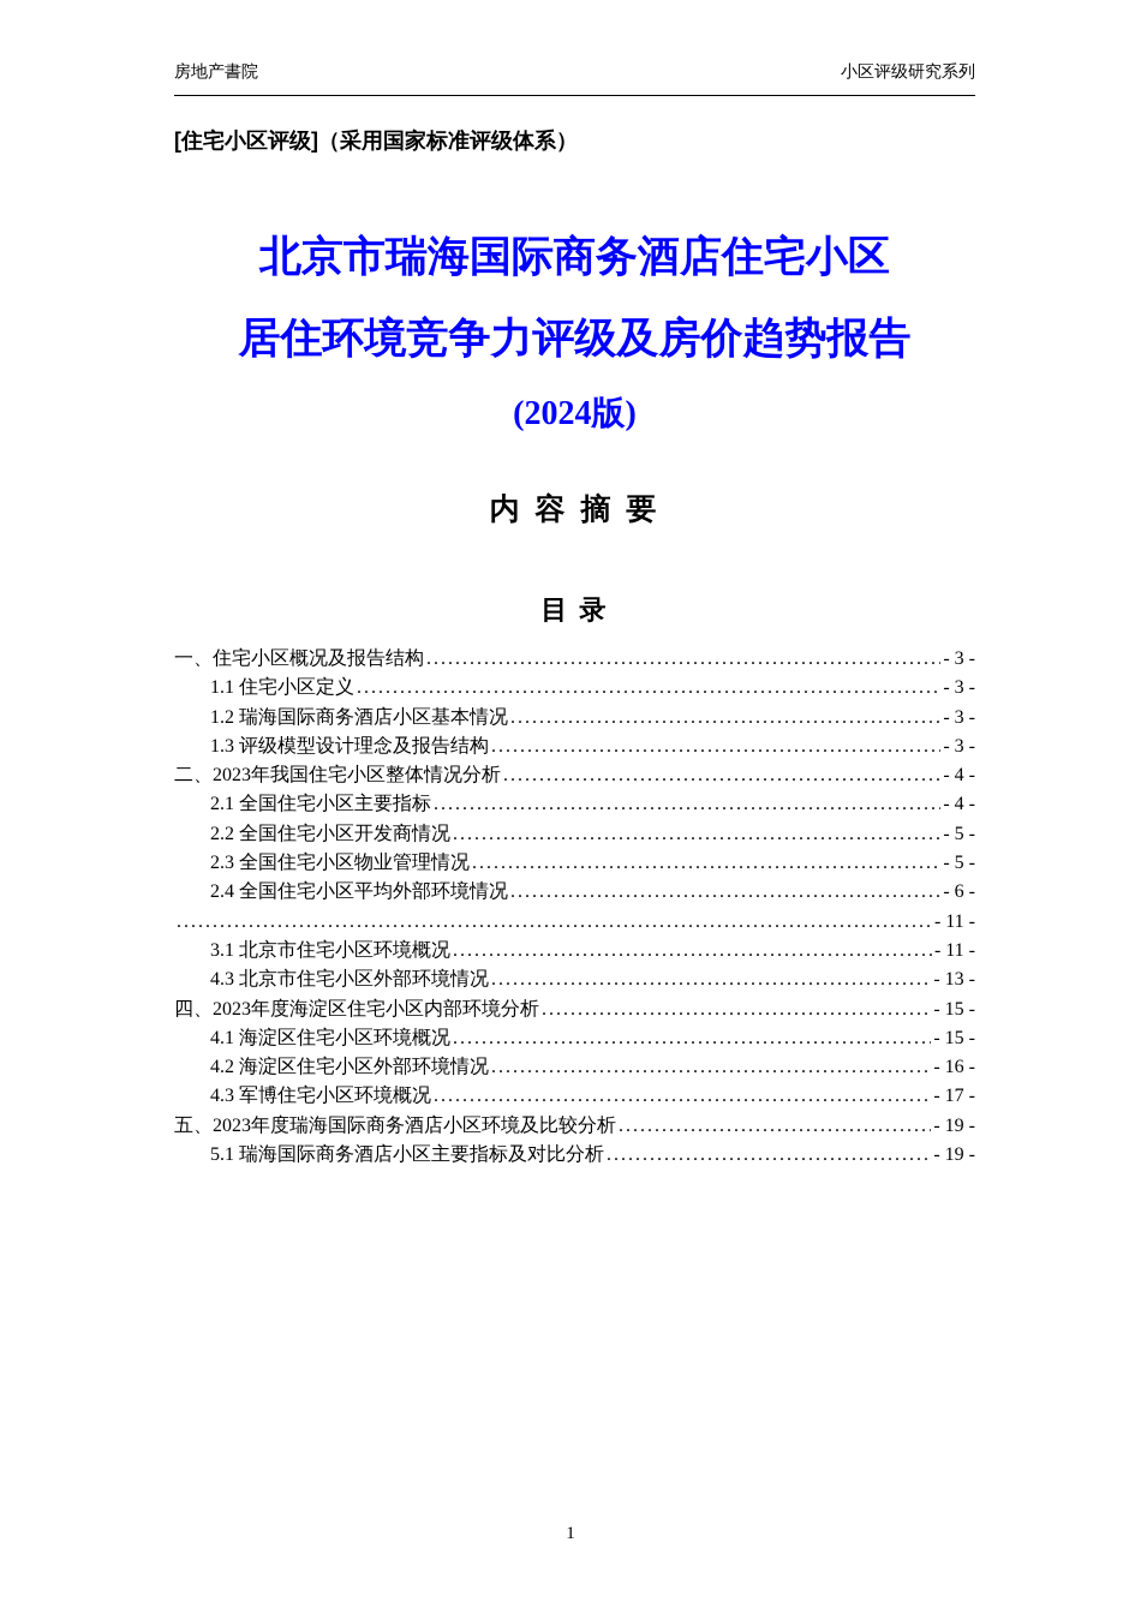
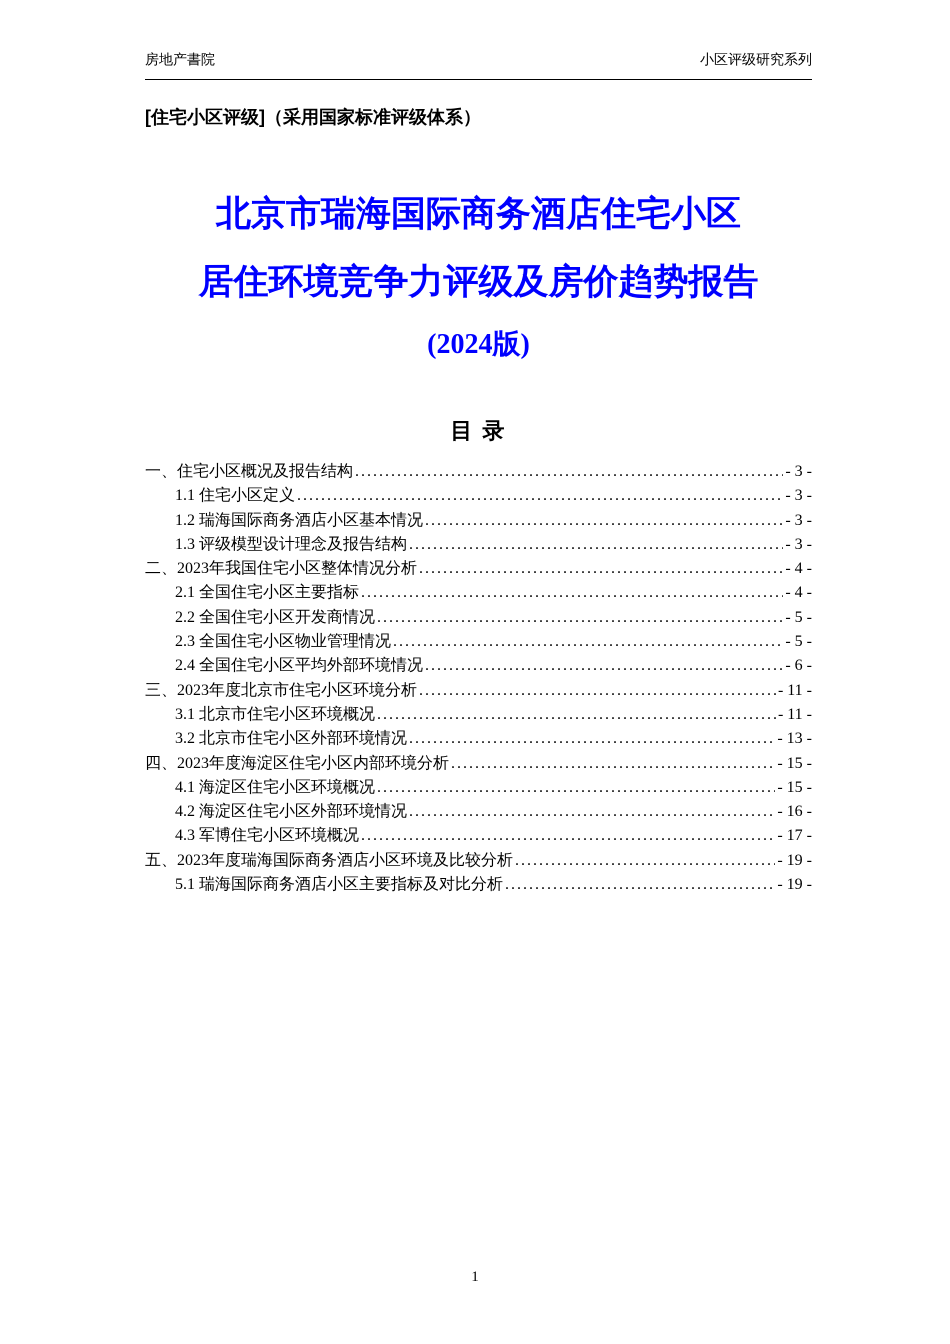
  房地产書院
  小区评级研究系列
  [住宅小区评级]（采用国家标准评级体系）
  北京市瑞海国际商务酒店住宅小区
  居住环境竞争力评级及房价趋势报告
  (2024版)
- 内 容 摘 要
  目 录
  一、住宅小区概况及报告结构
  - 3 -
  1.1 住宅小区定义
  - 3 -
  1.2 瑞海国际商务酒店小区基本情况
  - 3 -
  1.3 评级模型设计理念及报告结构
  - 3 -
  二、2023年我国住宅小区整体情况分析
  - 4 -
  2.1 全国住宅小区主要指标
  - 4 -
  2.2 全国住宅小区开发商情况
  - 5 -
  2.3 全国住宅小区物业管理情况
  - 5 -
  2.4 全国住宅小区平均外部环境情况
  - 6 -
+ 三、2023年度北京市住宅小区环境分析
  - 11 -
  3.1 北京市住宅小区环境概况
  - 11 -
- 4.3 北京市住宅小区外部环境情况
+ 3.2 北京市住宅小区外部环境情况
  - 13 -
  四、2023年度海淀区住宅小区内部环境分析
  - 15 -
  4.1 海淀区住宅小区环境概况
  - 15 -
  4.2 海淀区住宅小区外部环境情况
  - 16 -
  4.3 军博住宅小区环境概况
  - 17 -
  五、2023年度瑞海国际商务酒店小区环境及比较分析
  - 19 -
  5.1 瑞海国际商务酒店小区主要指标及对比分析
  - 19 -
  1
